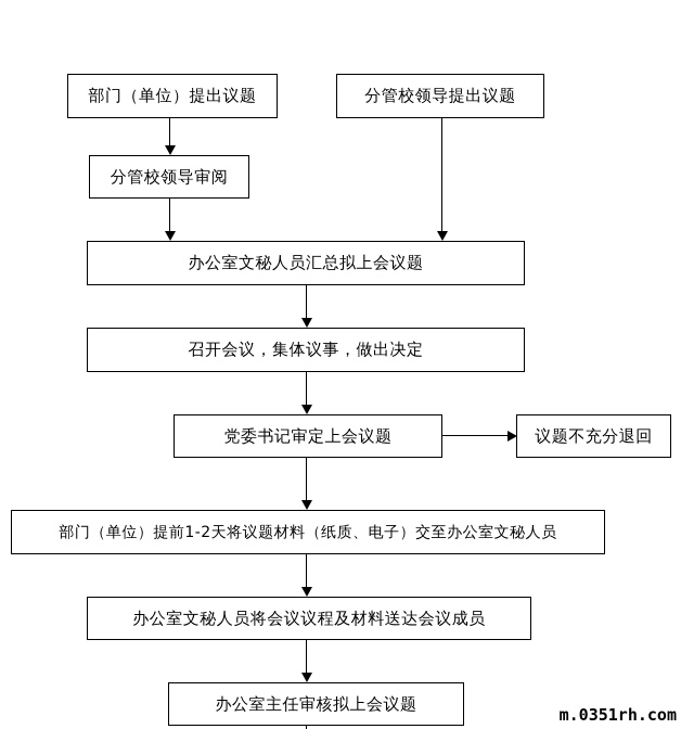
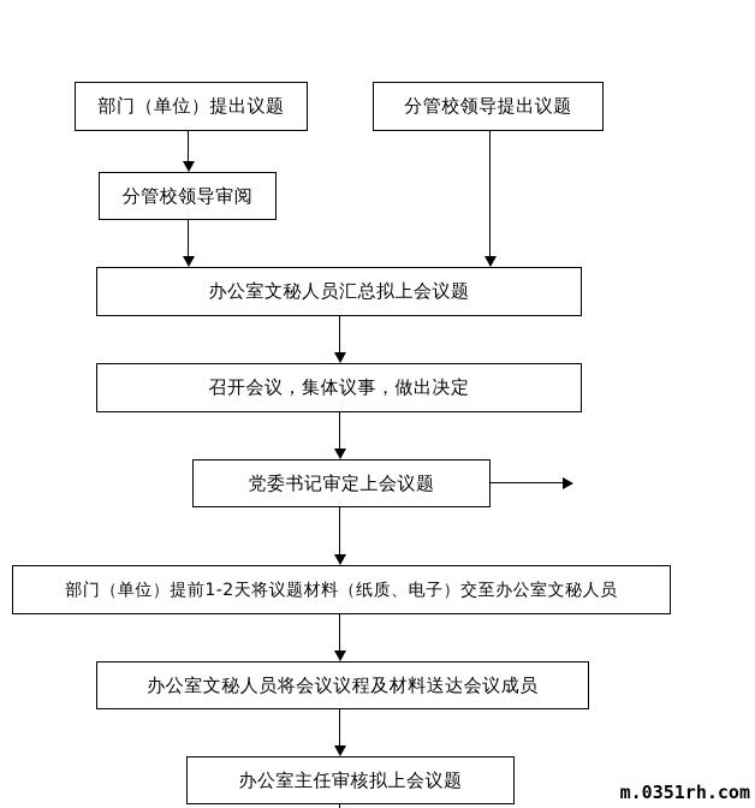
  部门（单位）提出议题
  分管校领导提出议题
  分管校领导审阅
  办公室文秘人员汇总拟上会议题
  召开会议，集体议事，做出决定
  党委书记审定上会议题
- 议题不充分退回
  部门（单位）提前1-2天将议题材料（纸质、电子）交至办公室文秘人员
  办公室文秘人员将会议议程及材料送达会议成员
  办公室主任审核拟上会议题
  m.0351rh.com
